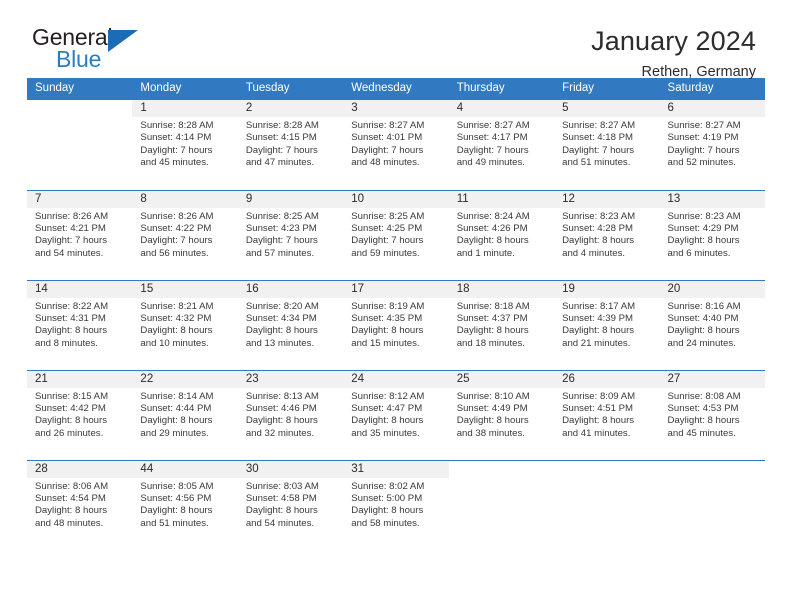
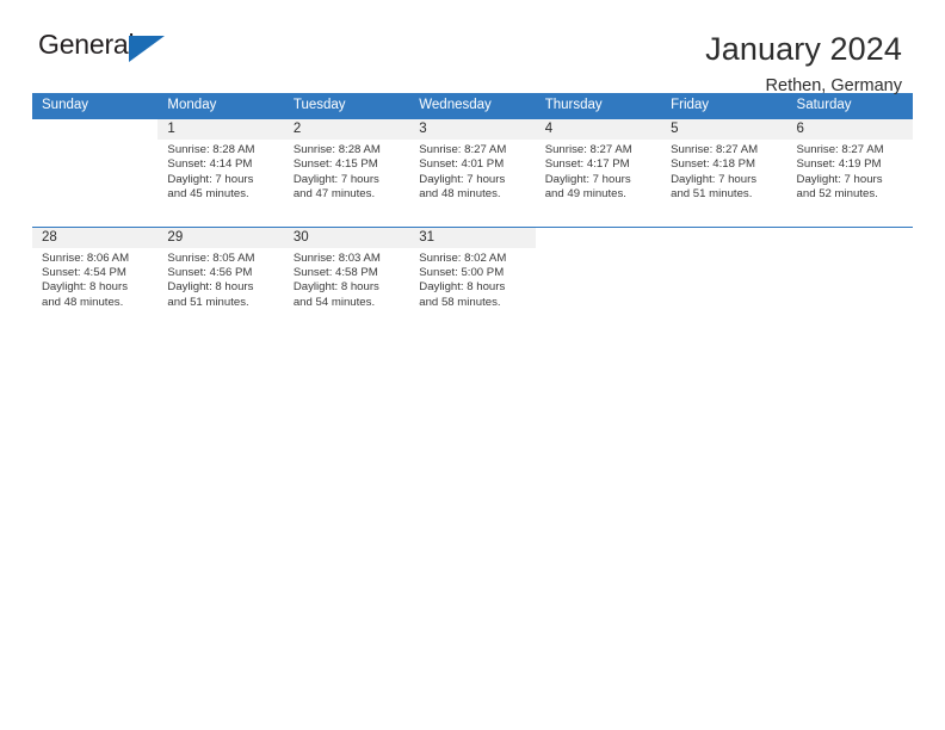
  General
- Blue
  January 2024
  Rethen, Germany
  Sunday	Monday	Tuesday	Wednesday	Thursday	Friday	Saturday
  	1Sunrise: 8:28 AMSunset: 4:14 PMDaylight: 7 hoursand 45 minutes.	2Sunrise: 8:28 AMSunset: 4:15 PMDaylight: 7 hoursand 47 minutes.	3Sunrise: 8:27 AMSunset: 4:01 PMDaylight: 7 hoursand 48 minutes.	4Sunrise: 8:27 AMSunset: 4:17 PMDaylight: 7 hoursand 49 minutes.	5Sunrise: 8:27 AMSunset: 4:18 PMDaylight: 7 hoursand 51 minutes.	6Sunrise: 8:27 AMSunset: 4:19 PMDaylight: 7 hoursand 52 minutes.
- 7Sunrise: 8:26 AMSunset: 4:21 PMDaylight: 7 hoursand 54 minutes.	8Sunrise: 8:26 AMSunset: 4:22 PMDaylight: 7 hoursand 56 minutes.	9Sunrise: 8:25 AMSunset: 4:23 PMDaylight: 7 hoursand 57 minutes.	10Sunrise: 8:25 AMSunset: 4:25 PMDaylight: 7 hoursand 59 minutes.	11Sunrise: 8:24 AMSunset: 4:26 PMDaylight: 8 hoursand 1 minute.	12Sunrise: 8:23 AMSunset: 4:28 PMDaylight: 8 hoursand 4 minutes.	13Sunrise: 8:23 AMSunset: 4:29 PMDaylight: 8 hoursand 6 minutes.
- 14Sunrise: 8:22 AMSunset: 4:31 PMDaylight: 8 hoursand 8 minutes.	15Sunrise: 8:21 AMSunset: 4:32 PMDaylight: 8 hoursand 10 minutes.	16Sunrise: 8:20 AMSunset: 4:34 PMDaylight: 8 hoursand 13 minutes.	17Sunrise: 8:19 AMSunset: 4:35 PMDaylight: 8 hoursand 15 minutes.	18Sunrise: 8:18 AMSunset: 4:37 PMDaylight: 8 hoursand 18 minutes.	19Sunrise: 8:17 AMSunset: 4:39 PMDaylight: 8 hoursand 21 minutes.	20Sunrise: 8:16 AMSunset: 4:40 PMDaylight: 8 hoursand 24 minutes.
- 21Sunrise: 8:15 AMSunset: 4:42 PMDaylight: 8 hoursand 26 minutes.	22Sunrise: 8:14 AMSunset: 4:44 PMDaylight: 8 hoursand 29 minutes.	23Sunrise: 8:13 AMSunset: 4:46 PMDaylight: 8 hoursand 32 minutes.	24Sunrise: 8:12 AMSunset: 4:47 PMDaylight: 8 hoursand 35 minutes.	25Sunrise: 8:10 AMSunset: 4:49 PMDaylight: 8 hoursand 38 minutes.	26Sunrise: 8:09 AMSunset: 4:51 PMDaylight: 8 hoursand 41 minutes.	27Sunrise: 8:08 AMSunset: 4:53 PMDaylight: 8 hoursand 45 minutes.
- 28Sunrise: 8:06 AMSunset: 4:54 PMDaylight: 8 hoursand 48 minutes.	44Sunrise: 8:05 AMSunset: 4:56 PMDaylight: 8 hoursand 51 minutes.	30Sunrise: 8:03 AMSunset: 4:58 PMDaylight: 8 hoursand 54 minutes.	31Sunrise: 8:02 AMSunset: 5:00 PMDaylight: 8 hoursand 58 minutes.
+ 28Sunrise: 8:06 AMSunset: 4:54 PMDaylight: 8 hoursand 48 minutes.	29Sunrise: 8:05 AMSunset: 4:56 PMDaylight: 8 hoursand 51 minutes.	30Sunrise: 8:03 AMSunset: 4:58 PMDaylight: 8 hoursand 54 minutes.	31Sunrise: 8:02 AMSunset: 5:00 PMDaylight: 8 hoursand 58 minutes.
